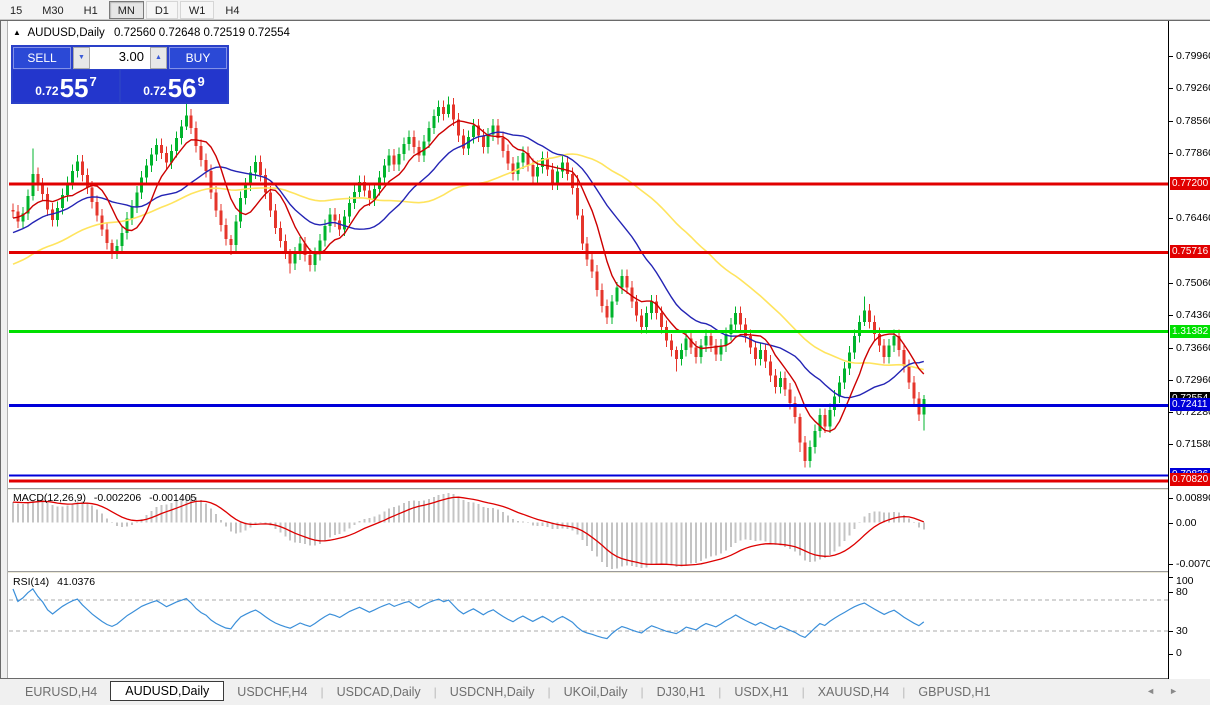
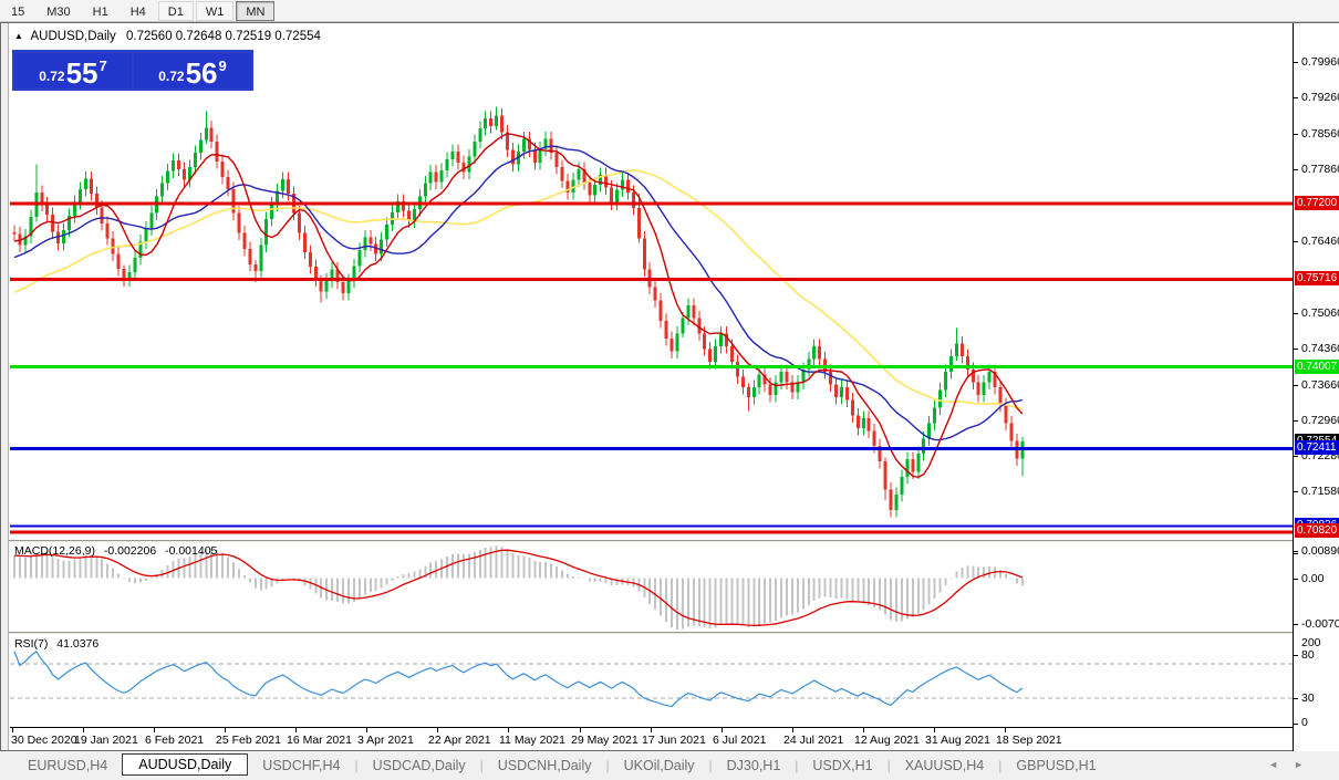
  15
  M30
  H1
- MN
+ H4
  D1
  W1
- H4
+ MN
+ 30 Dec 2020
+ 19 Jan 2021
+ 6 Feb 2021
+ 25 Feb 2021
+ 16 Mar 2021
+ 3 Apr 2021
+ 22 Apr 2021
+ 11 May 2021
+ 29 May 2021
+ 17 Jun 2021
+ 6 Jul 2021
+ 24 Jul 2021
+ 12 Aug 2021
+ 31 Aug 2021
+ 18 Sep 2021
  ▲ AUDUSD,Daily 0.72560 0.72648 0.72519 0.72554
- SELL
- 3.00
- BUY
  0.72
  55
  7
  0.72
  56
  9
  MACD(12,26,9) -0.002206 -0.001405
- RSI(14) 41.0376
+ RSI(7) 41.0376
  0.7996
  0.7926
  0.7856
  0.7786
  0.7646
  0.7506
  0.7436
  0.7366
  0.7296
  0.7228
  0.7158
  0.77200
  0.75716
- 1.31382
+ 0.74007
  0.72411
  0.70820
  0.0089
  0.00
  -0.0070
- 100
+ 200
  80
  30
  0
  EURUSD,H4
  AUDUSD,Daily
  USDCHF,H4
  |
  USDCAD,Daily
  |
  USDCNH,Daily
  |
  UKOil,Daily
  |
  DJ30,H1
  |
  USDX,H1
  |
  XAUUSD,H4
  |
  GBPUSD,H1
  ◄►
